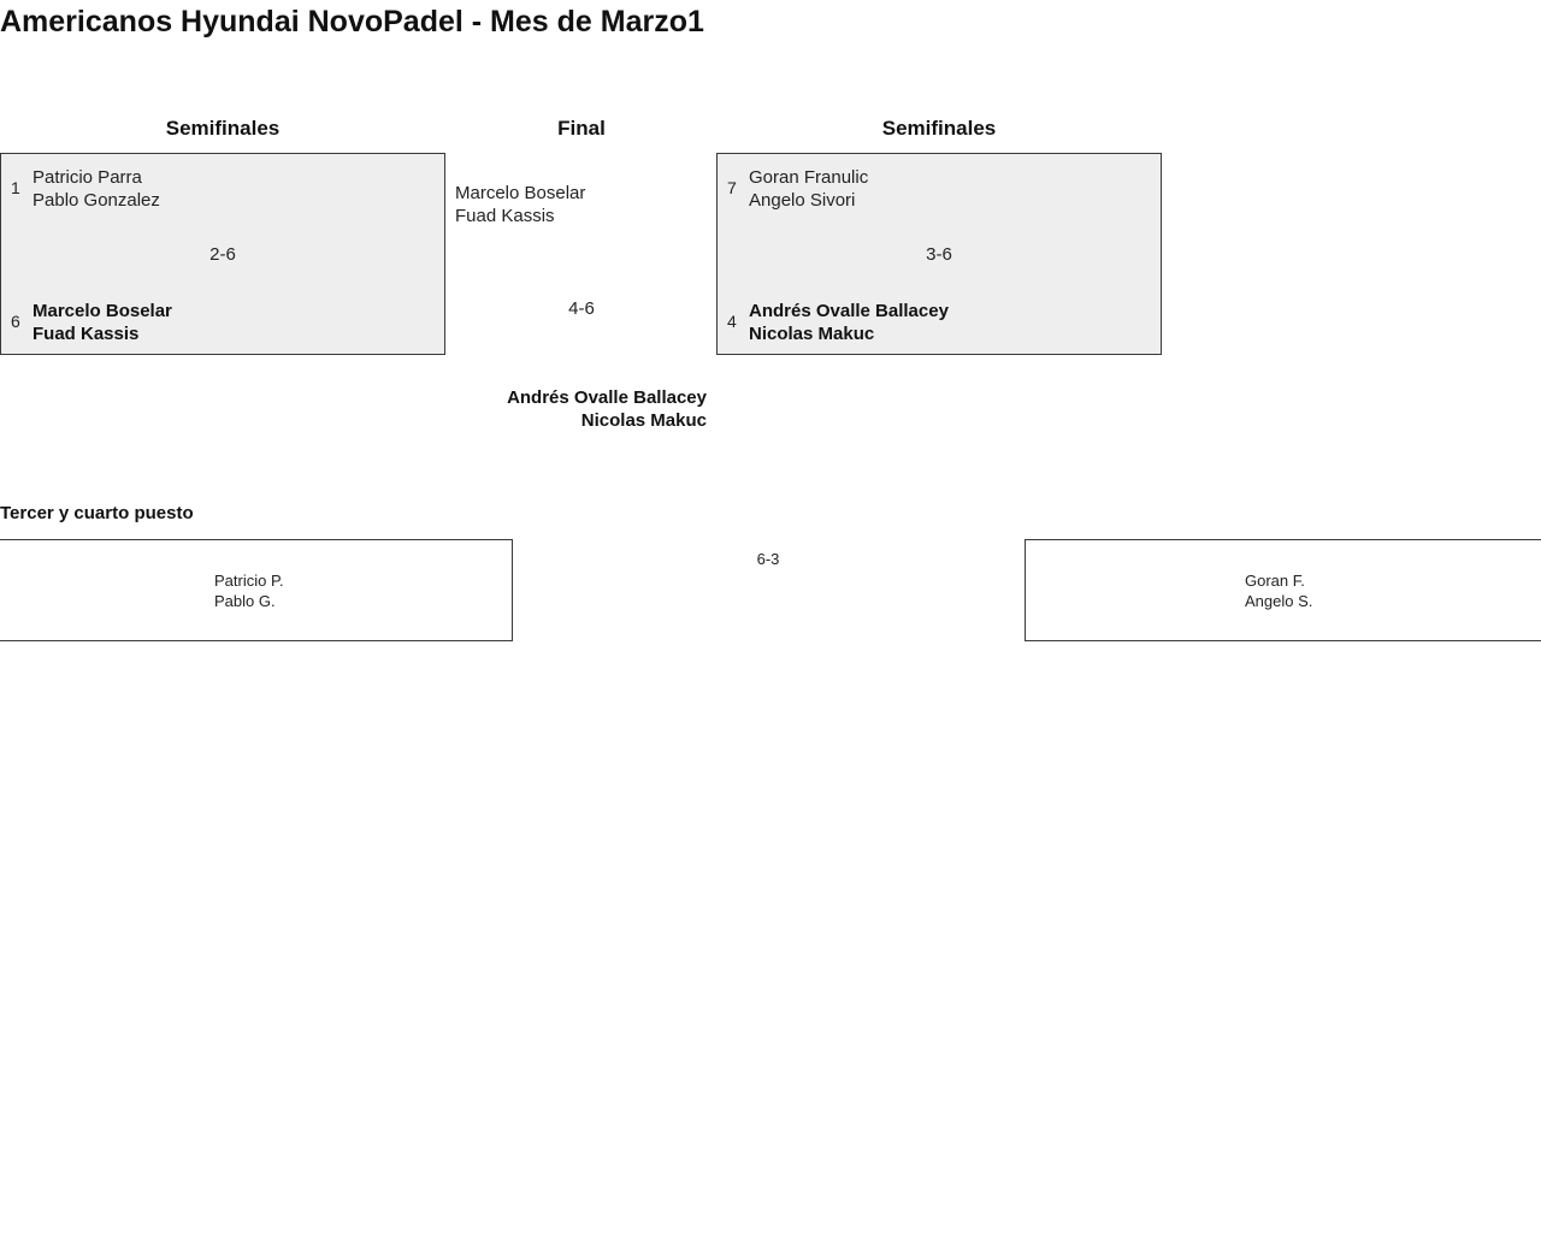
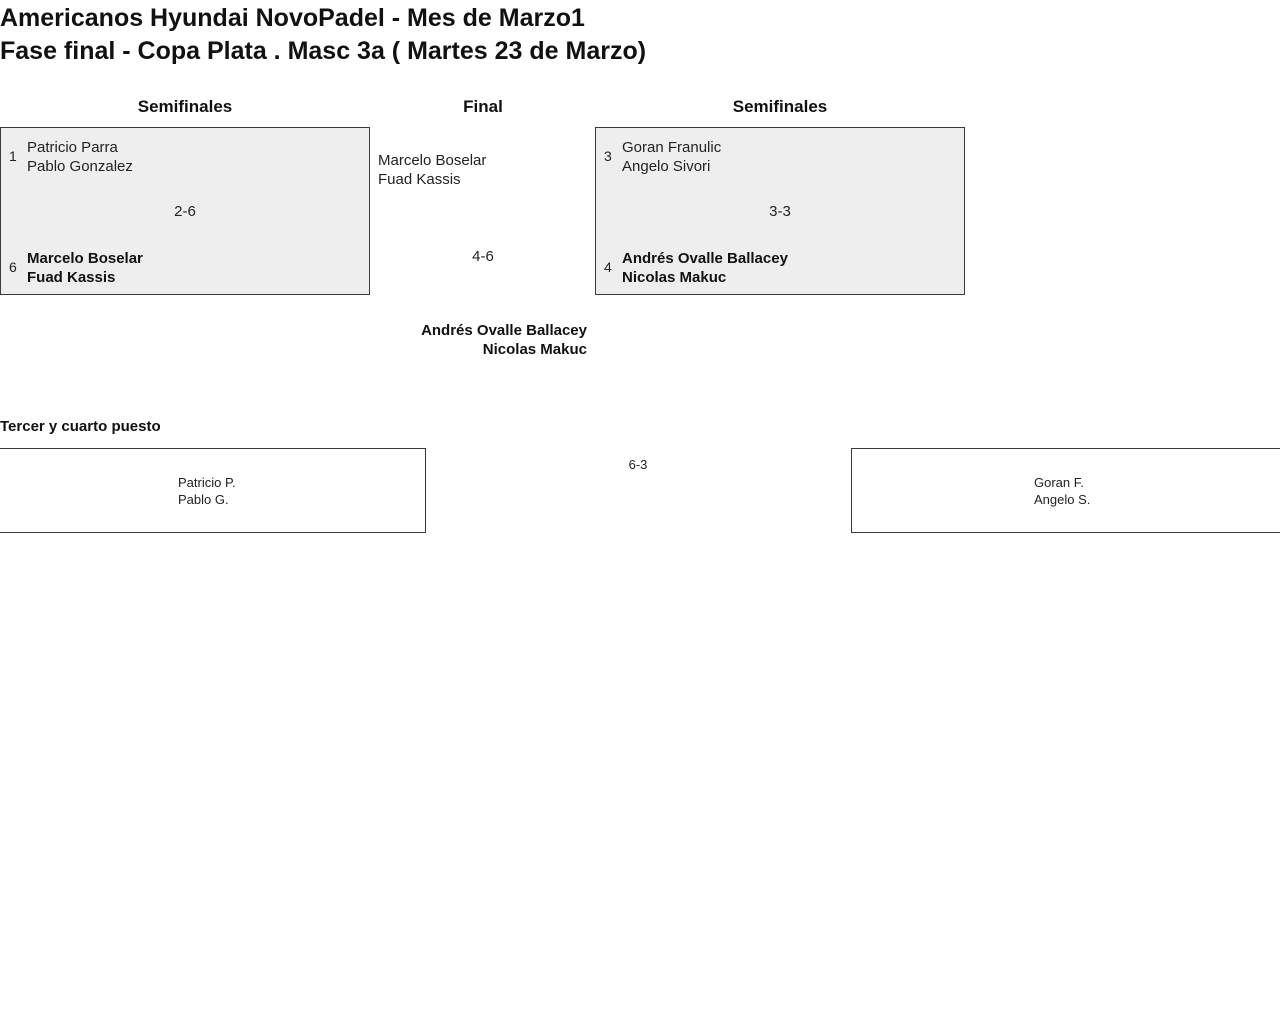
  Americanos Hyundai NovoPadel - Mes de Marzo1
+ Fase final - Copa Plata . Masc 3a ( Martes 23 de Marzo)
  Semifinales
  Final
  Semifinales
  1
  Patricio Parra
  Pablo Gonzalez
  2-6
  6
  Marcelo Boselar
  Fuad Kassis
- 7
+ 3
  Goran Franulic
  Angelo Sivori
- 3-6
+ 3-3
  4
  Andrés Ovalle Ballacey
  Nicolas Makuc
  Marcelo Boselar
  Fuad Kassis
  4-6
  Andrés Ovalle Ballacey
  Nicolas Makuc
  Tercer y cuarto puesto
  Patricio P.
  Pablo G.
  6-3
  Goran F.
  Angelo S.
